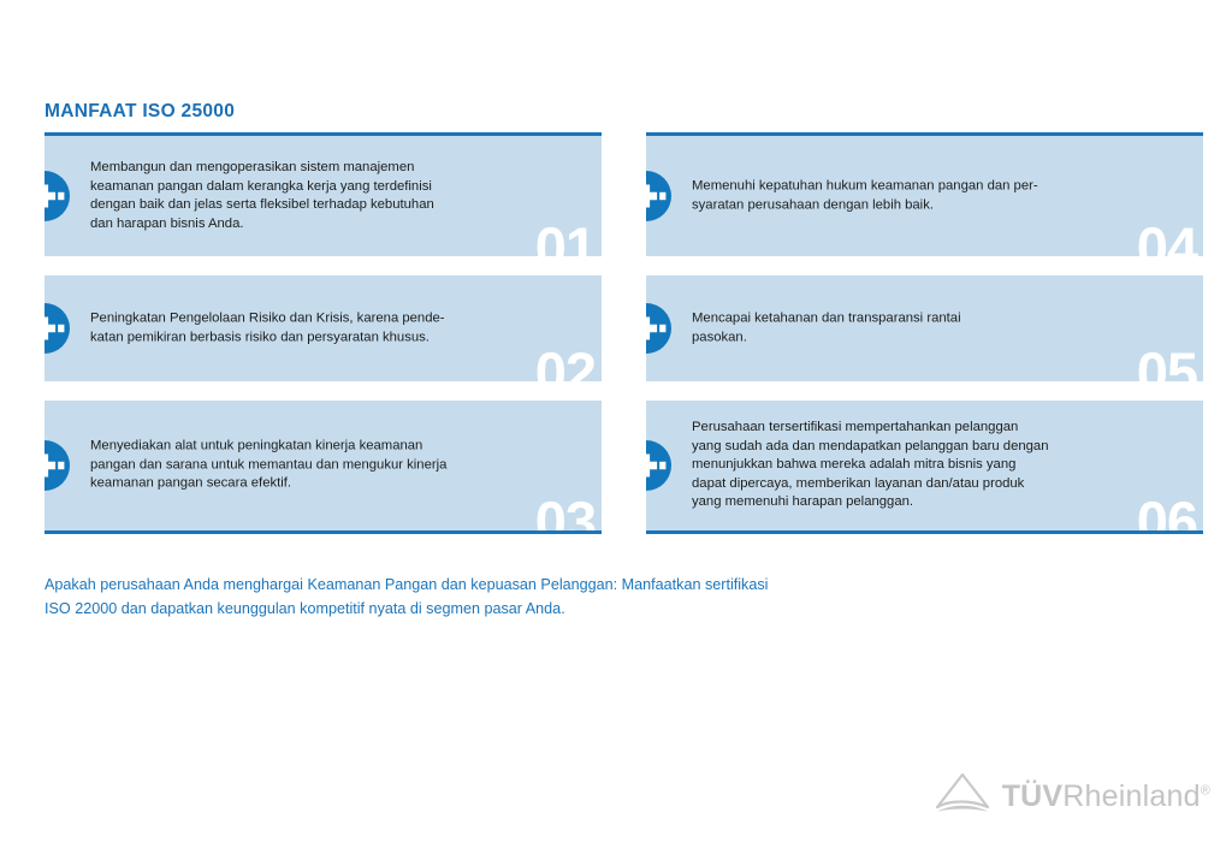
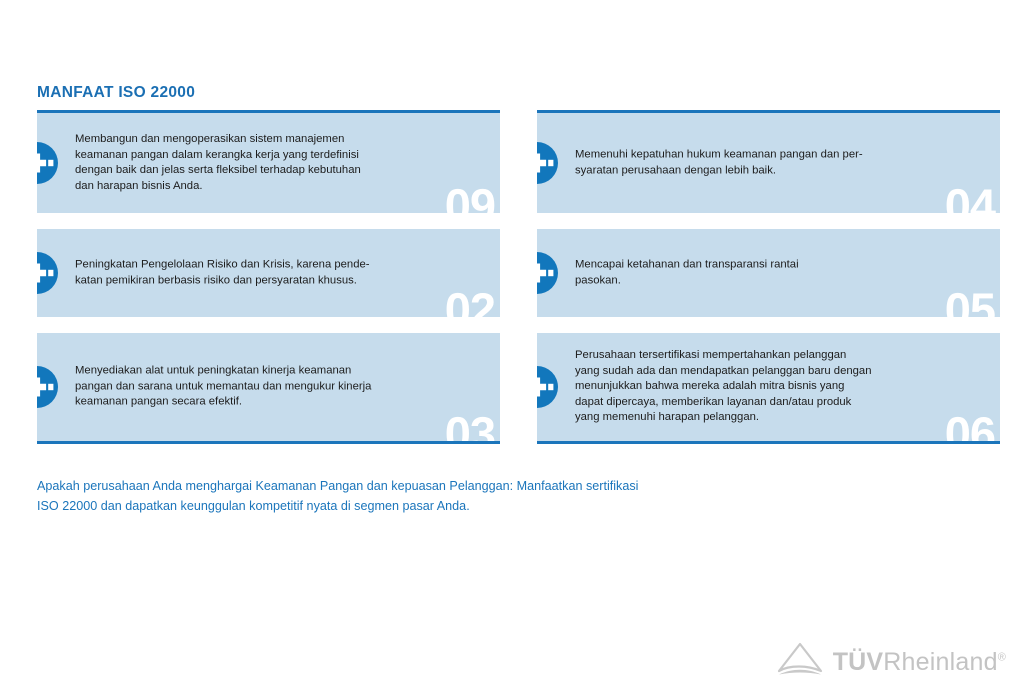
- MANFAAT ISO 25000
+ MANFAAT ISO 22000
  Membangun dan mengoperasikan sistem manajemen
  keamanan pangan dalam kerangka kerja yang terdefinisi
  dengan baik dan jelas serta fleksibel terhadap kebutuhan
  dan harapan bisnis Anda.
- 01
+ 09
  Peningkatan Pengelolaan Risiko dan Krisis, karena pende-
  katan pemikiran berbasis risiko dan persyaratan khusus.
  02
  Menyediakan alat untuk peningkatan kinerja keamanan
  pangan dan sarana untuk memantau dan mengukur kinerja
  keamanan pangan secara efektif.
  03
  Memenuhi kepatuhan hukum keamanan pangan dan per-
  syaratan perusahaan dengan lebih baik.
  04
  Mencapai ketahanan dan transparansi rantai
  pasokan.
  05
  Perusahaan tersertifikasi mempertahankan pelanggan
  yang sudah ada dan mendapatkan pelanggan baru dengan
  menunjukkan bahwa mereka adalah mitra bisnis yang
  dapat dipercaya, memberikan layanan dan/atau produk
  yang memenuhi harapan pelanggan.
  06
  Apakah perusahaan Anda menghargai Keamanan Pangan dan kepuasan Pelanggan: Manfaatkan sertifikasi
  ISO 22000 dan dapatkan keunggulan kompetitif nyata di segmen pasar Anda.
  TÜVRheinland®
